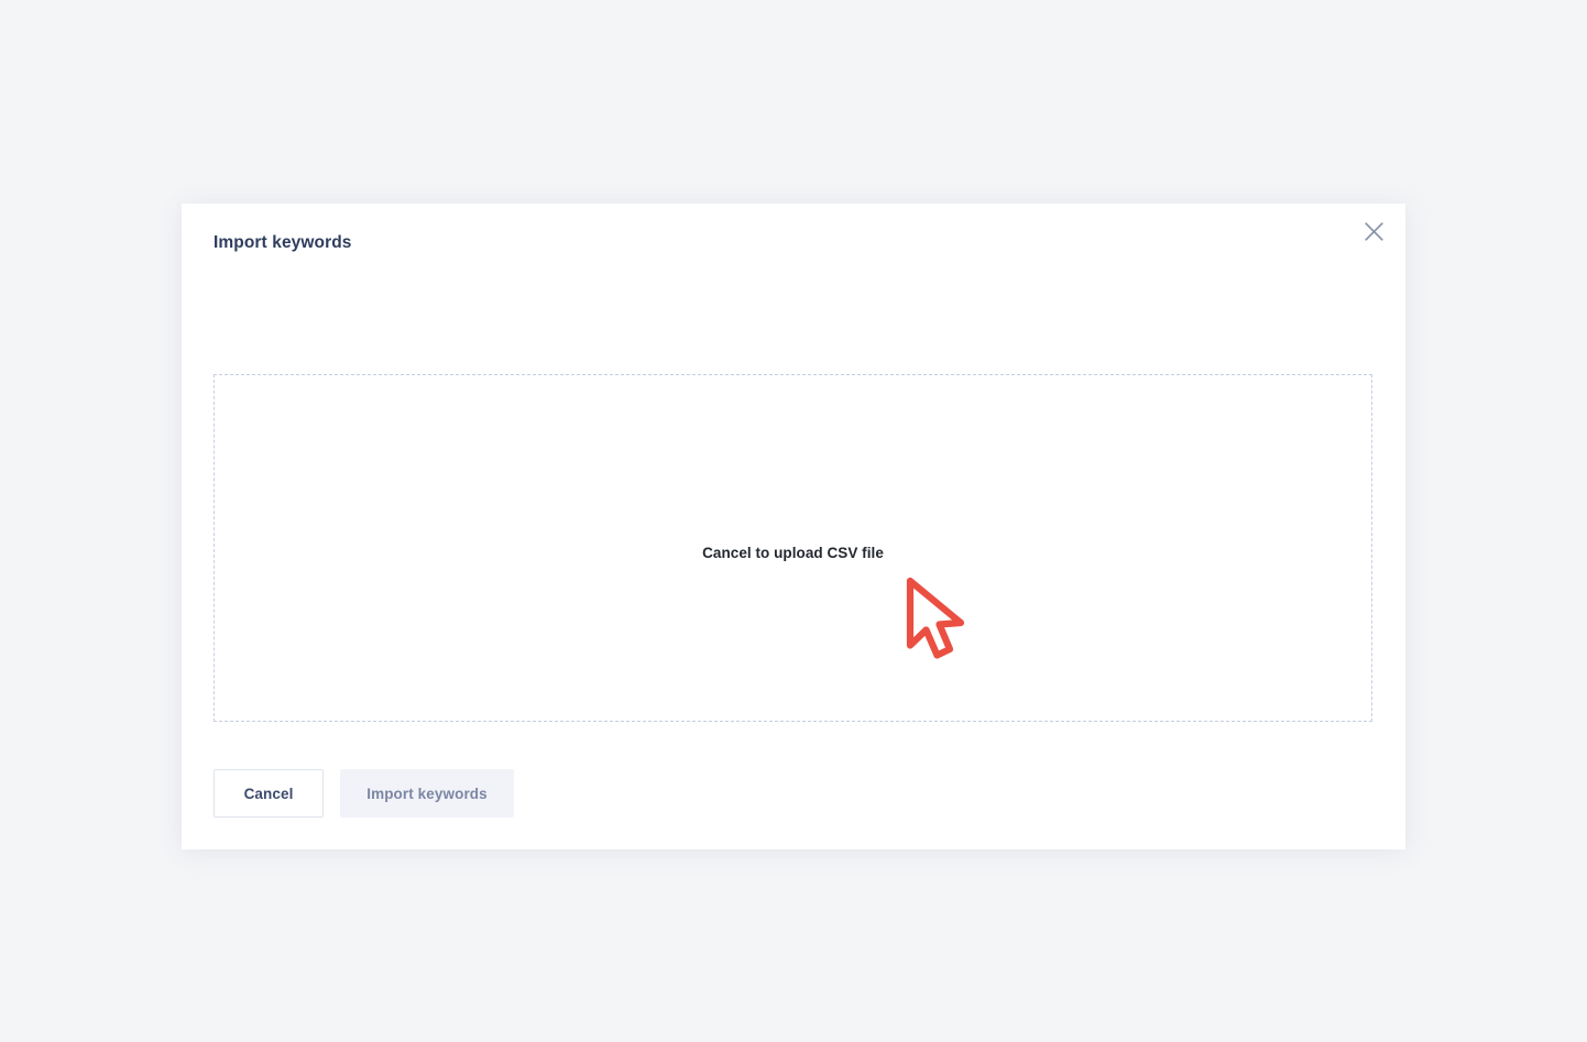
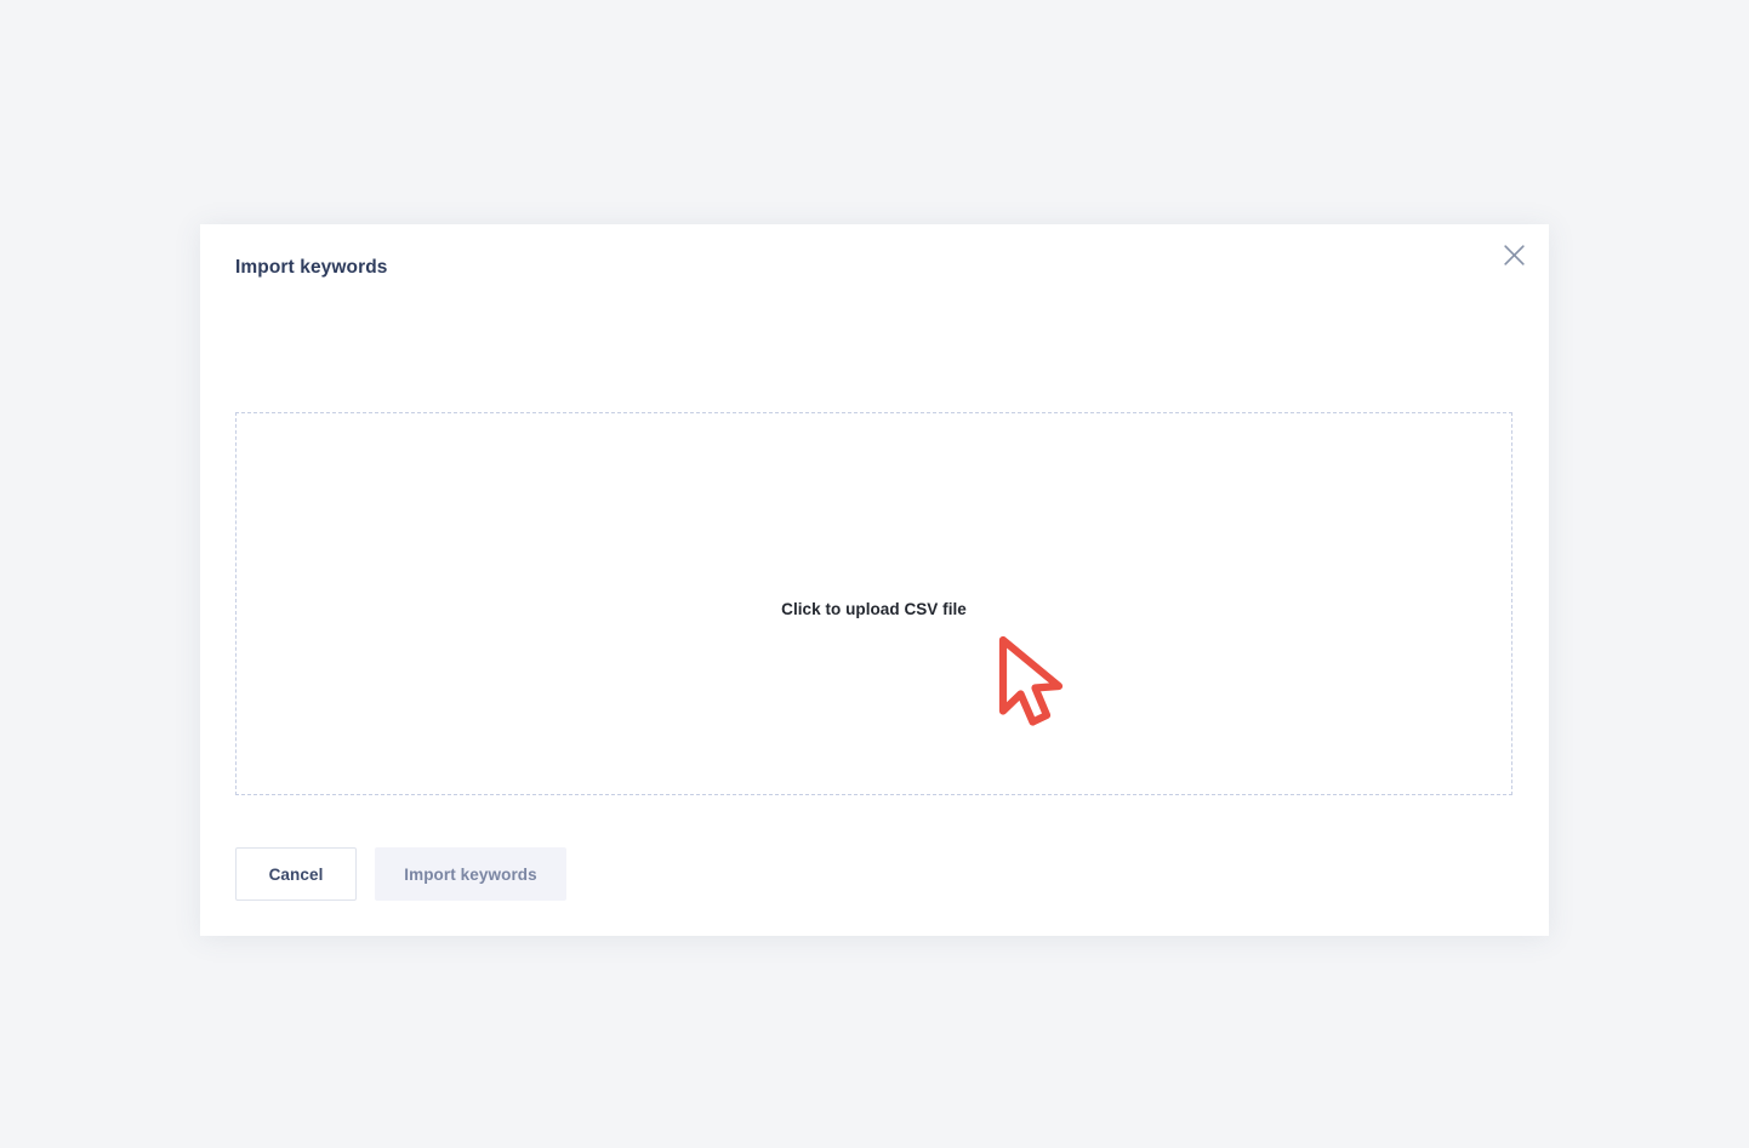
  Import keywords
- Cancel to upload CSV file
+ Click to upload CSV file
  Cancel
  Import keywords
